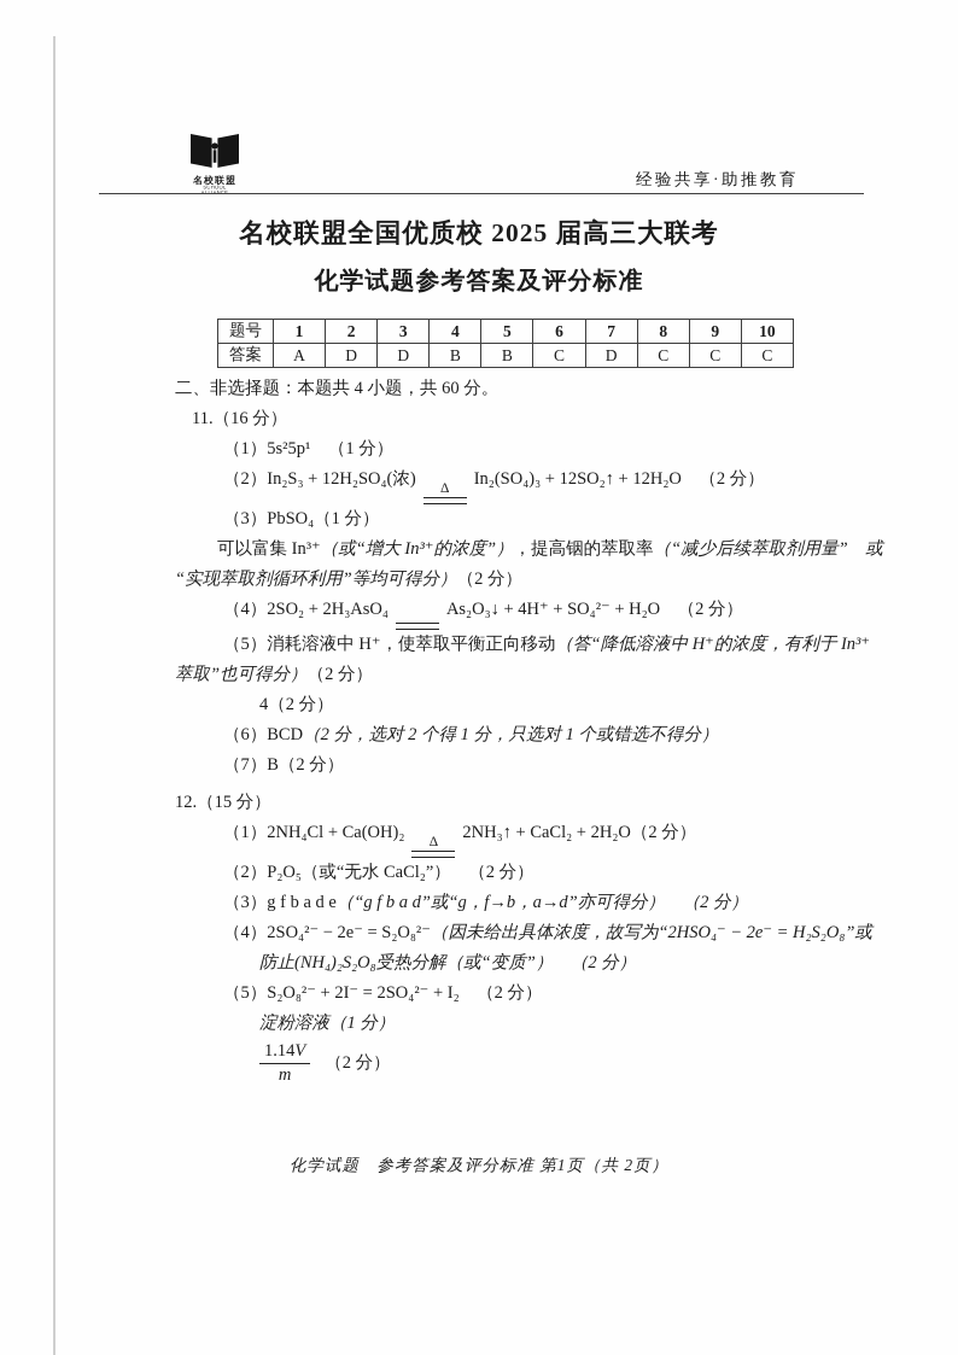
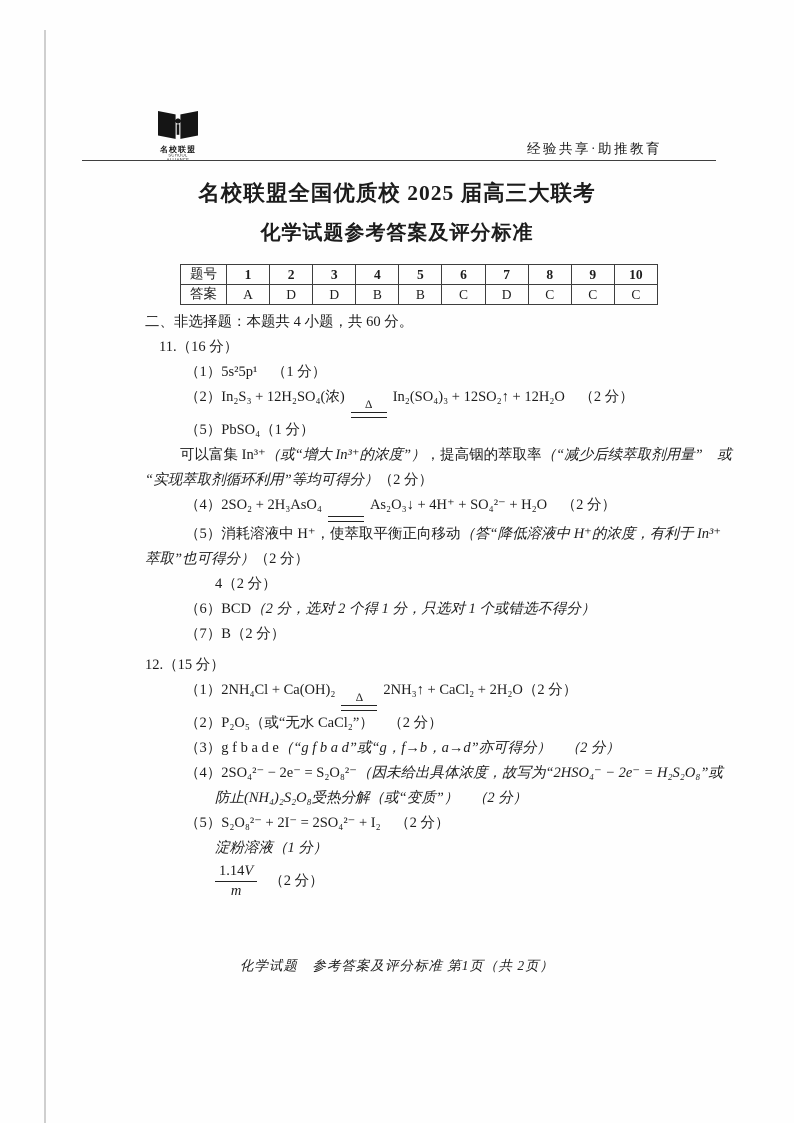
  名校联盟
  经验共享·助推教育
  名校联盟全国优质校 2025 届高三大联考
  化学试题参考答案及评分标准
  题号	1	2	3	4	5	6	7	8	9	10
  答案	A	D	D	B	B	C	D	C	C	C
  二、非选择题：本题共 4 小题，共 60 分。
  11.（16 分）
  （1）5s²5p¹ （1 分）
  （2）In₂S₃ + 12H₂SO₄(浓)
  Δ
  In₂(SO₄)₃ + 12SO₂↑ + 12H₂O （2 分）
- （3）PbSO₄（1 分）
+ （5）PbSO₄（1 分）
  可以富集 In³⁺（或“增大 In³⁺的浓度”），提高铟的萃取率（“减少后续萃取剂用量” 或
  “实现萃取剂循环利用”等均可得分）（2 分）
  （4）2SO₂ + 2H₃AsO₄ As₂O₃↓ + 4H⁺ + SO₄²⁻ + H₂O （2 分）
  （5）消耗溶液中 H⁺，使萃取平衡正向移动（答“降低溶液中 H⁺的浓度，有利于 In³⁺
  萃取”也可得分）（2 分）
  4（2 分）
  （6）BCD（2 分，选对 2 个得 1 分，只选对 1 个或错选不得分）
  （7）B（2 分）
  12.（15 分）
  （1）2NH₄Cl + Ca(OH)₂
  Δ
  2NH₃↑ + CaCl₂ + 2H₂O（2 分）
  （2）P₂O₅（或“无水 CaCl₂”） （2 分）
  （3）g f b a d e（“g f b a d”或“g，f→b，a→d”亦可得分） （2 分）
  （4）2SO₄²⁻ − 2e⁻ = S₂O₈²⁻（因未给出具体浓度，故写为“2HSO₄⁻ − 2e⁻ = H₂S₂O₈”或
  防止(NH₄)₂S₂O₈受热分解（或“变质”） （2 分）
  （5）S₂O₈²⁻ + 2I⁻ = 2SO₄²⁻ + I₂ （2 分）
  淀粉溶液（1 分）
  1.14V
  m
  （2 分）
  化学试题 参考答案及评分标准 第1页（共 2页）
